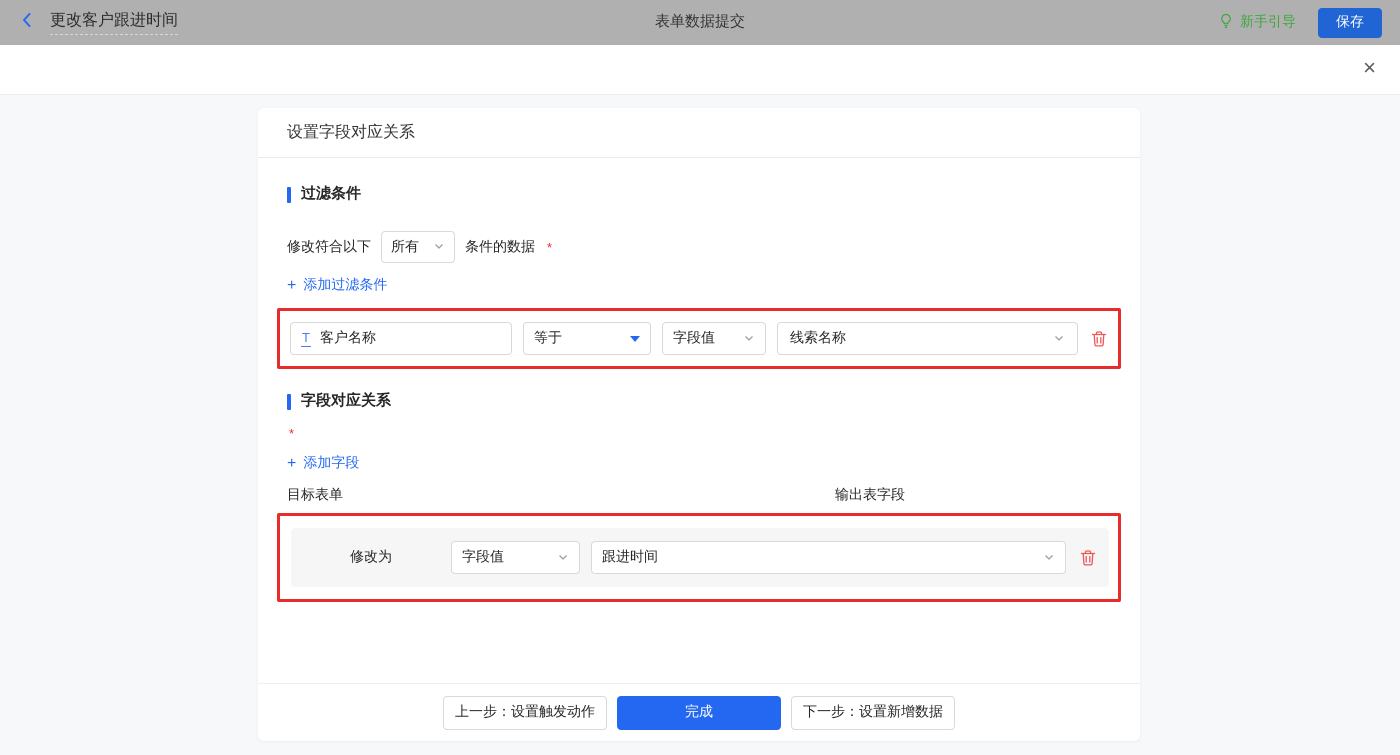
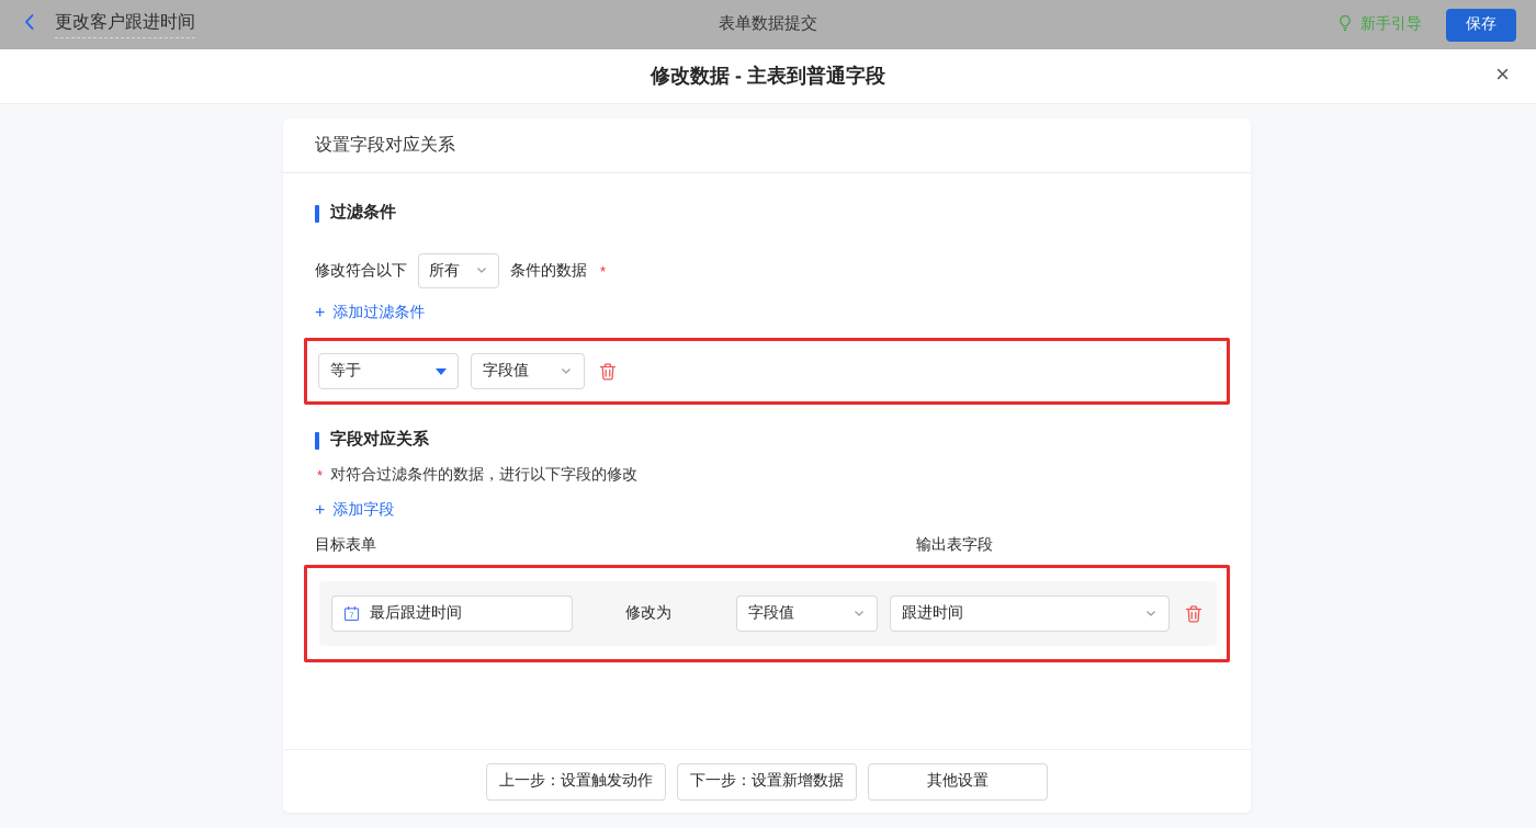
  表单数据提交
  更改客户跟进时间
  新手引导
  保存
+ 修改数据 - 主表到普通字段
  ×
  设置字段对应关系
  过滤条件
  修改符合以下
  所有
  条件的数据
  *
  +
  添加过滤条件
- T
- 客户名称
  等于
  字段值
- 线索名称
  字段对应关系
  *
+ 对符合过滤条件的数据，进行以下字段的修改
  +
  添加字段
  目标表单
  输出表字段
+ 7
+ 最后跟进时间
  修改为
  字段值
  跟进时间
  上一步：设置触发动作
- 完成
  下一步：设置新增数据
+ 其他设置
